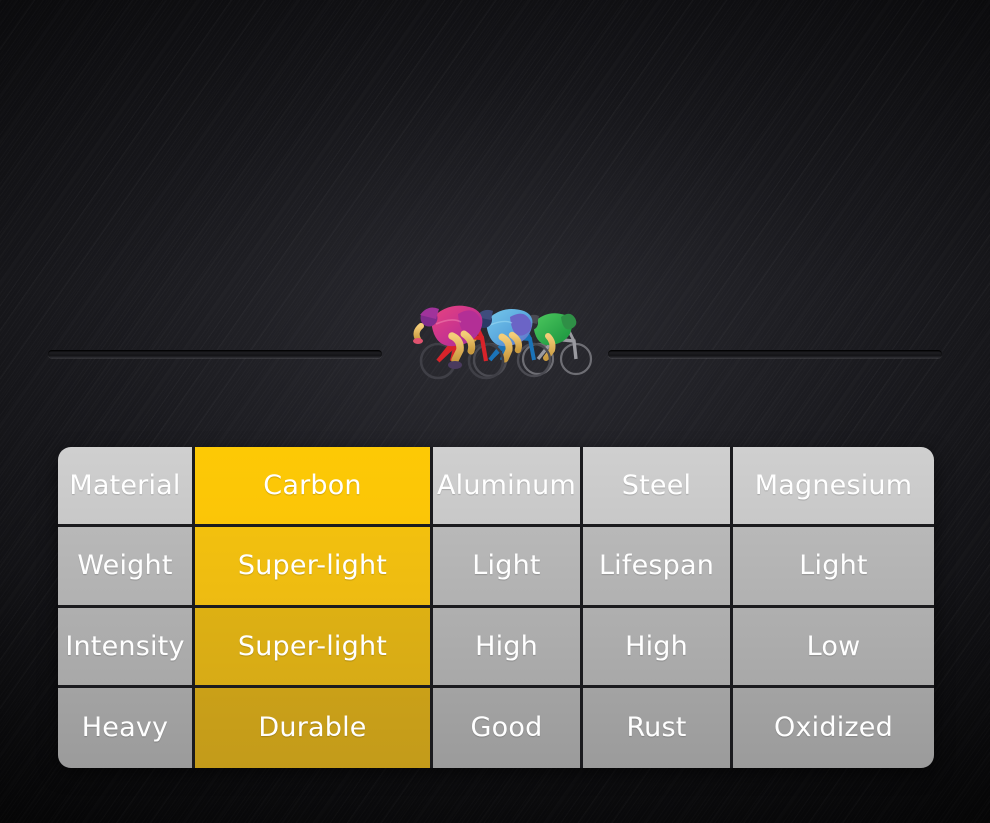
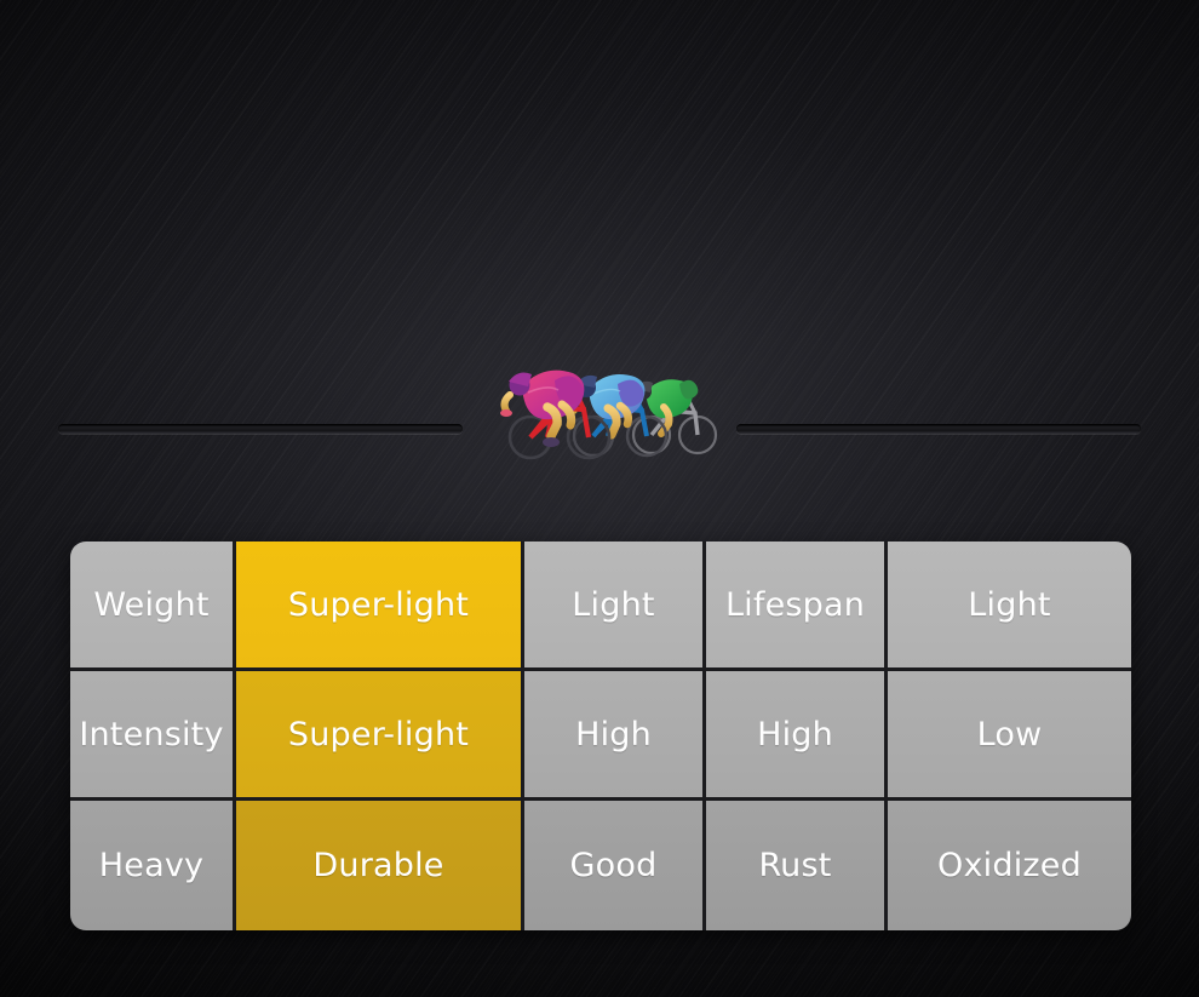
- Material	Carbon	Aluminum	Steel	Magnesium
  Weight	Super-light	Light	Lifespan	Light
  Intensity	Super-light	High	High	Low
  Heavy	Durable	Good	Rust	Oxidized
